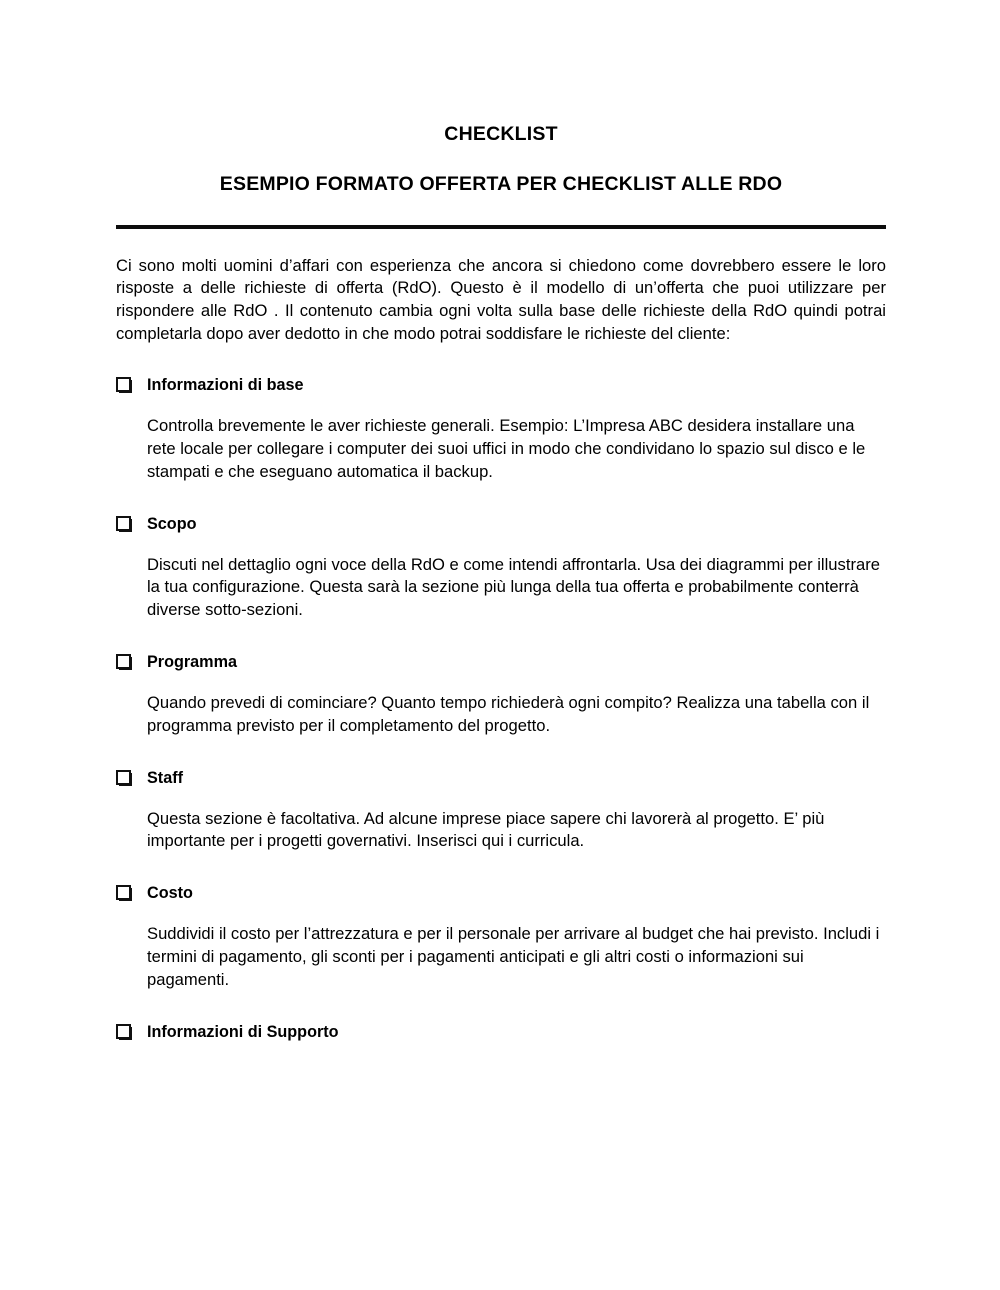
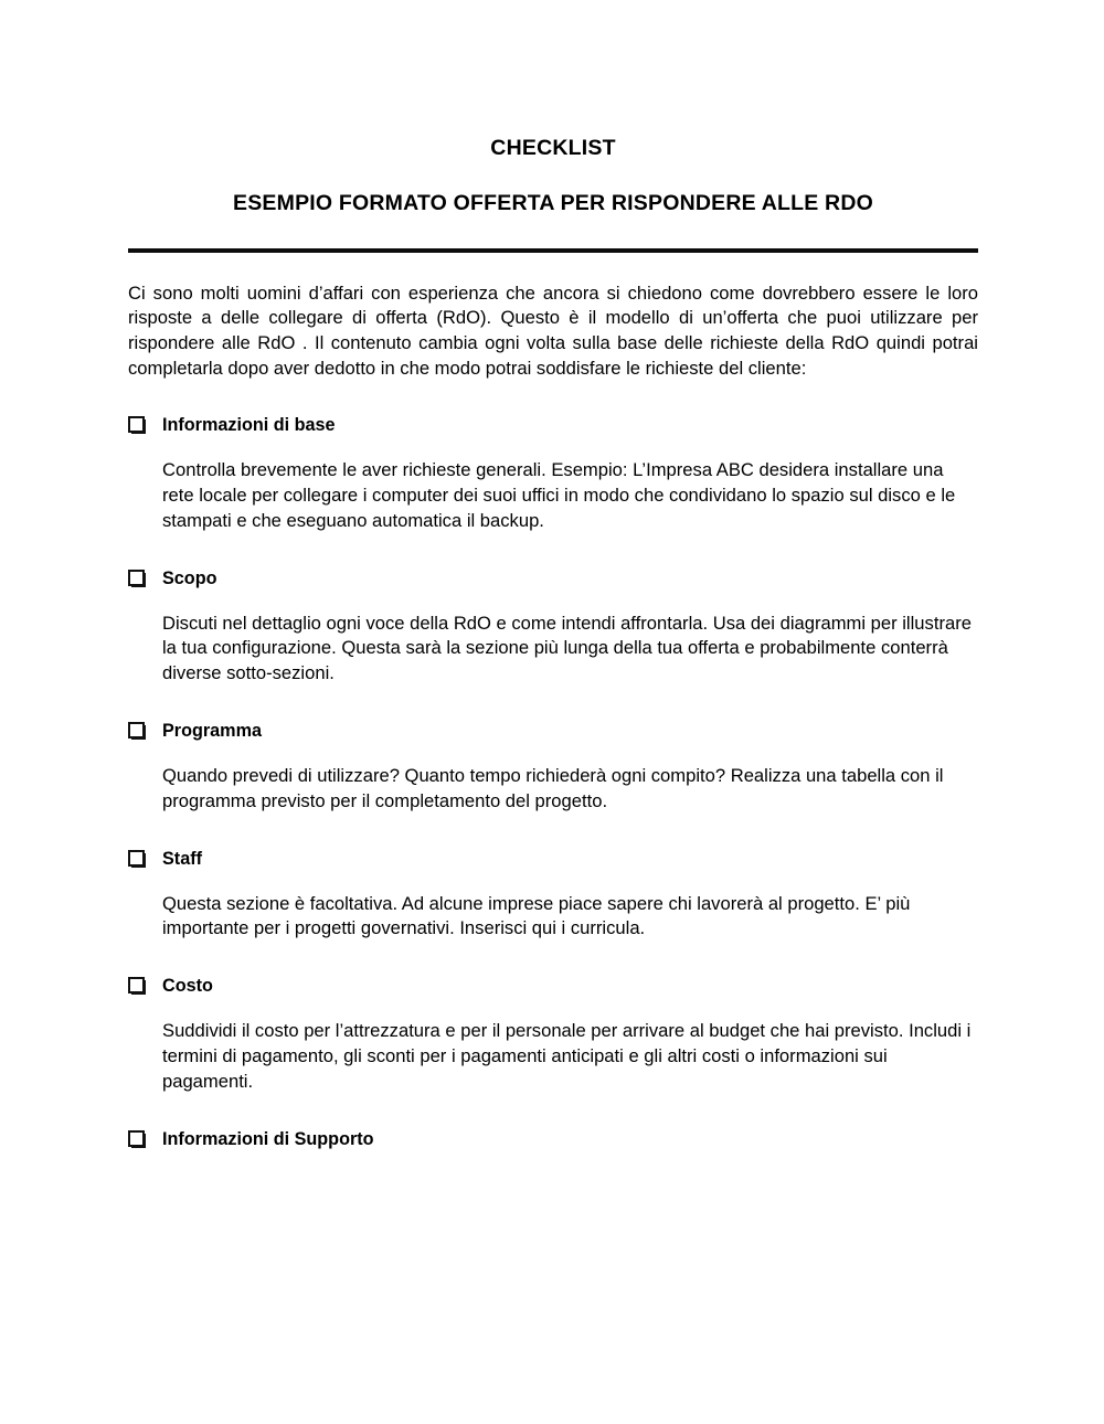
  CHECKLIST
- ESEMPIO FORMATO OFFERTA PER CHECKLIST ALLE RDO
+ ESEMPIO FORMATO OFFERTA PER RISPONDERE ALLE RDO
- Ci sono molti uomini d’affari con esperienza che ancora si chiedono come dovrebbero essere le loro risposte a delle richieste di offerta (RdO). Questo è il modello di un’offerta che puoi utilizzare per rispondere alle RdO . Il contenuto cambia ogni volta sulla base delle richieste della RdO quindi potrai completarla dopo aver dedotto in che modo potrai soddisfare le richieste del cliente:
+ Ci sono molti uomini d’affari con esperienza che ancora si chiedono come dovrebbero essere le loro risposte a delle collegare di offerta (RdO). Questo è il modello di un’offerta che puoi utilizzare per rispondere alle RdO . Il contenuto cambia ogni volta sulla base delle richieste della RdO quindi potrai completarla dopo aver dedotto in che modo potrai soddisfare le richieste del cliente:
  Informazioni di base
  Controlla brevemente le aver richieste generali. Esempio: L’Impresa ABC desidera installare una rete locale per collegare i computer dei suoi uffici in modo che condividano lo spazio sul disco e le stampati e che eseguano automatica il backup.
  Scopo
  Discuti nel dettaglio ogni voce della RdO e come intendi affrontarla. Usa dei diagrammi per illustrare la tua configurazione. Questa sarà la sezione più lunga della tua offerta e probabilmente conterrà diverse sotto-sezioni.
  Programma
- Quando prevedi di cominciare? Quanto tempo richiederà ogni compito? Realizza una tabella con il programma previsto per il completamento del progetto.
+ Quando prevedi di utilizzare? Quanto tempo richiederà ogni compito? Realizza una tabella con il programma previsto per il completamento del progetto.
  Staff
  Questa sezione è facoltativa. Ad alcune imprese piace sapere chi lavorerà al progetto. E’ più importante per i progetti governativi. Inserisci qui i curricula.
  Costo
  Suddividi il costo per l’attrezzatura e per il personale per arrivare al budget che hai previsto. Includi i termini di pagamento, gli sconti per i pagamenti anticipati e gli altri costi o informazioni sui pagamenti.
  Informazioni di Supporto
